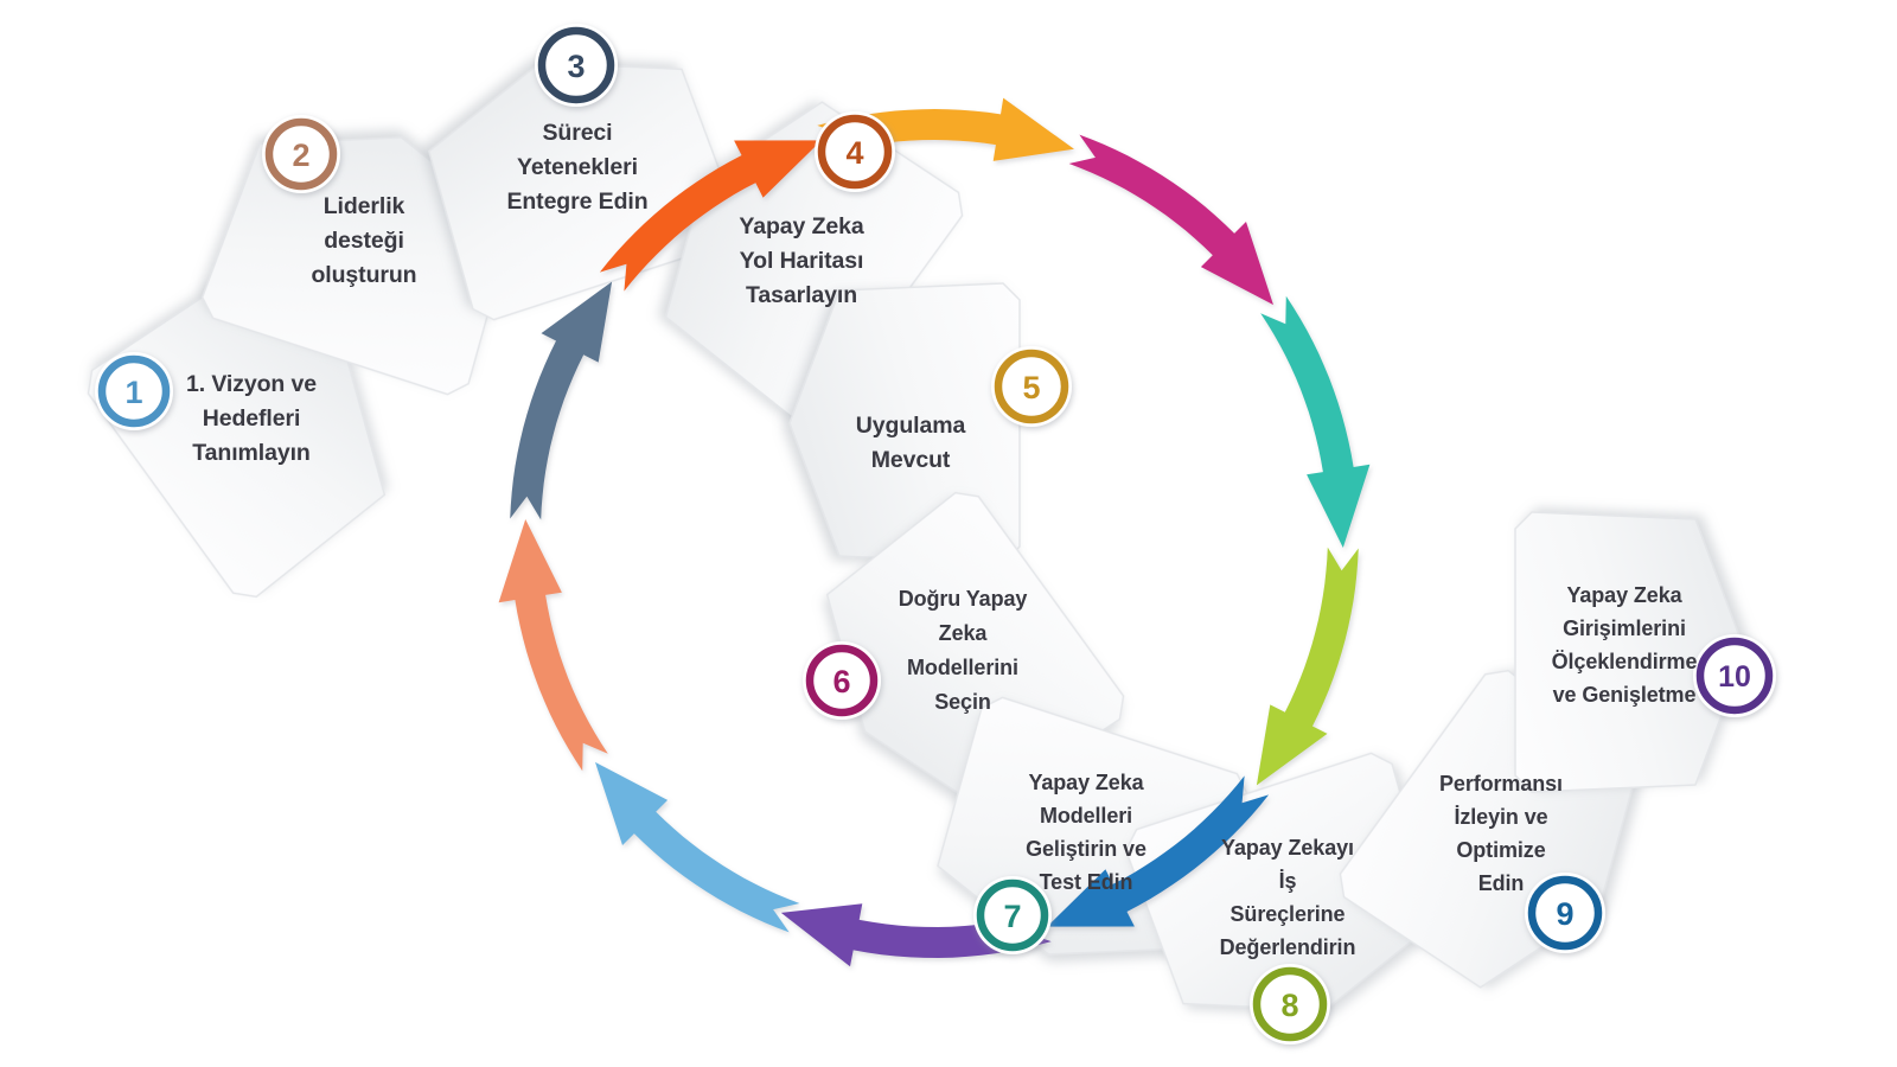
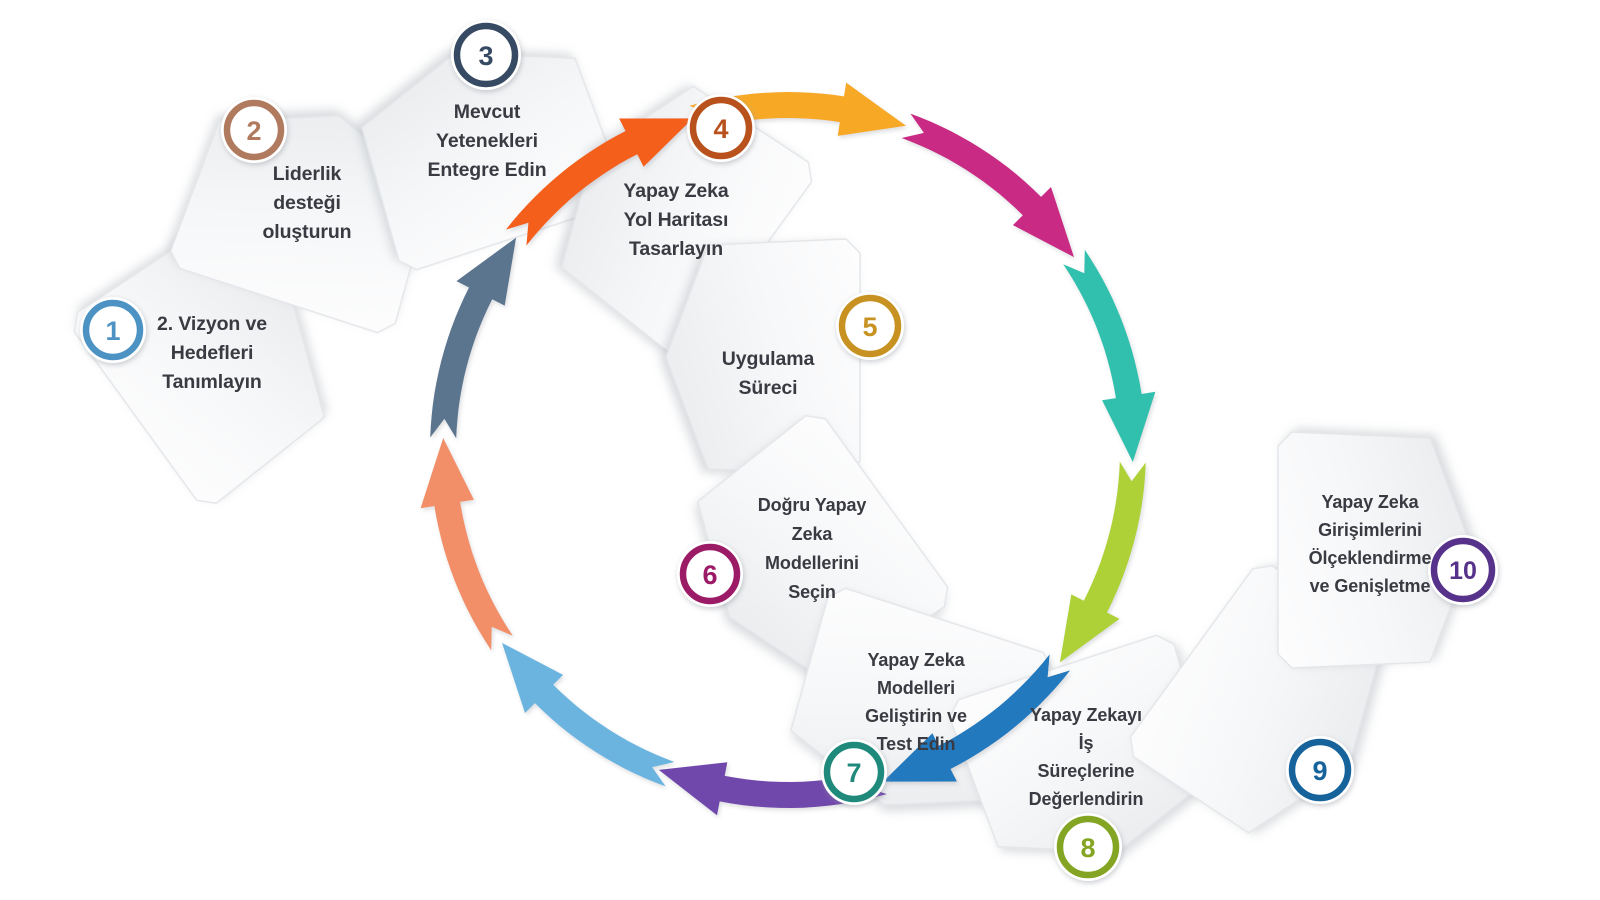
  1
  2
  3
  4
  5
  6
  7
  8
  9
  10
- 1. Vizyon ve
+ 2. Vizyon ve
  Hedefleri
  Tanımlayın
  Liderlik
  desteği
  oluşturun
- Süreci
+ Mevcut
  Yetenekleri
  Entegre Edin
  Yapay Zeka
  Yol Haritası
  Tasarlayın
  Uygulama
- Mevcut
+ Süreci
  Doğru Yapay
  Zeka
  Modellerini
  Seçin
  Yapay Zeka
  Modelleri
  Geliştirin ve
  Test Edin
  Yapay Zekayı
  İş
  Süreçlerine
  Değerlendirin
- Performansı
- İzleyin ve
- Optimize
- Edin
  Yapay Zeka
  Girişimlerini
  Ölçeklendirme
  ve Genişletme
